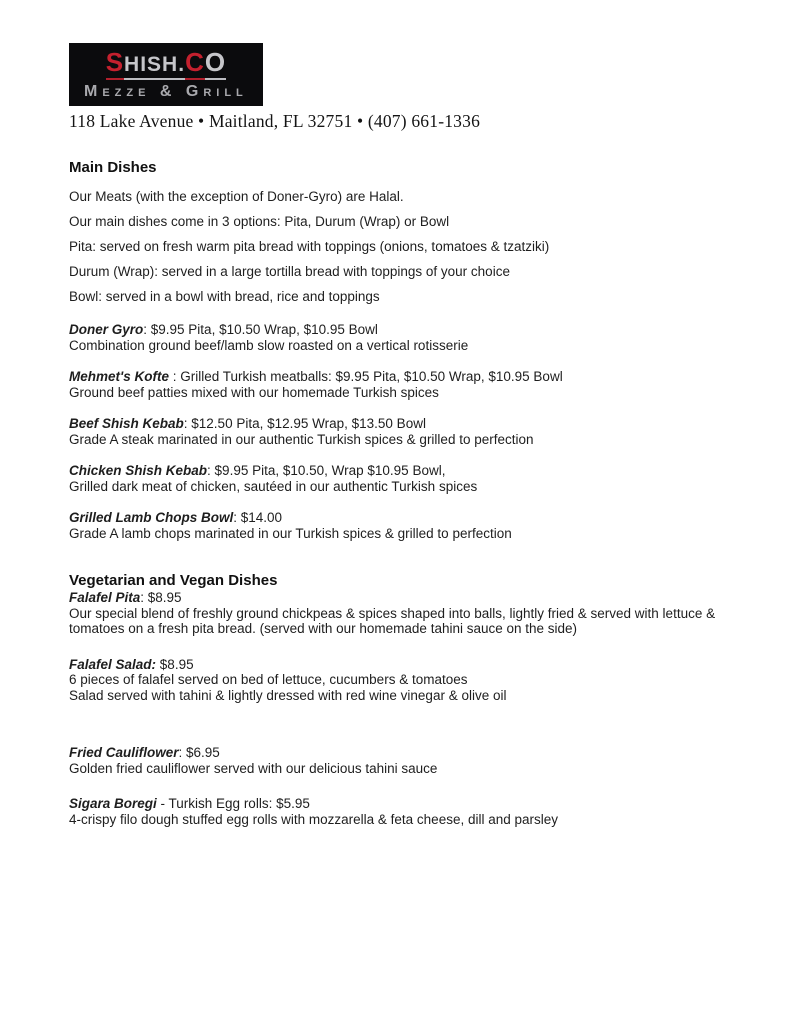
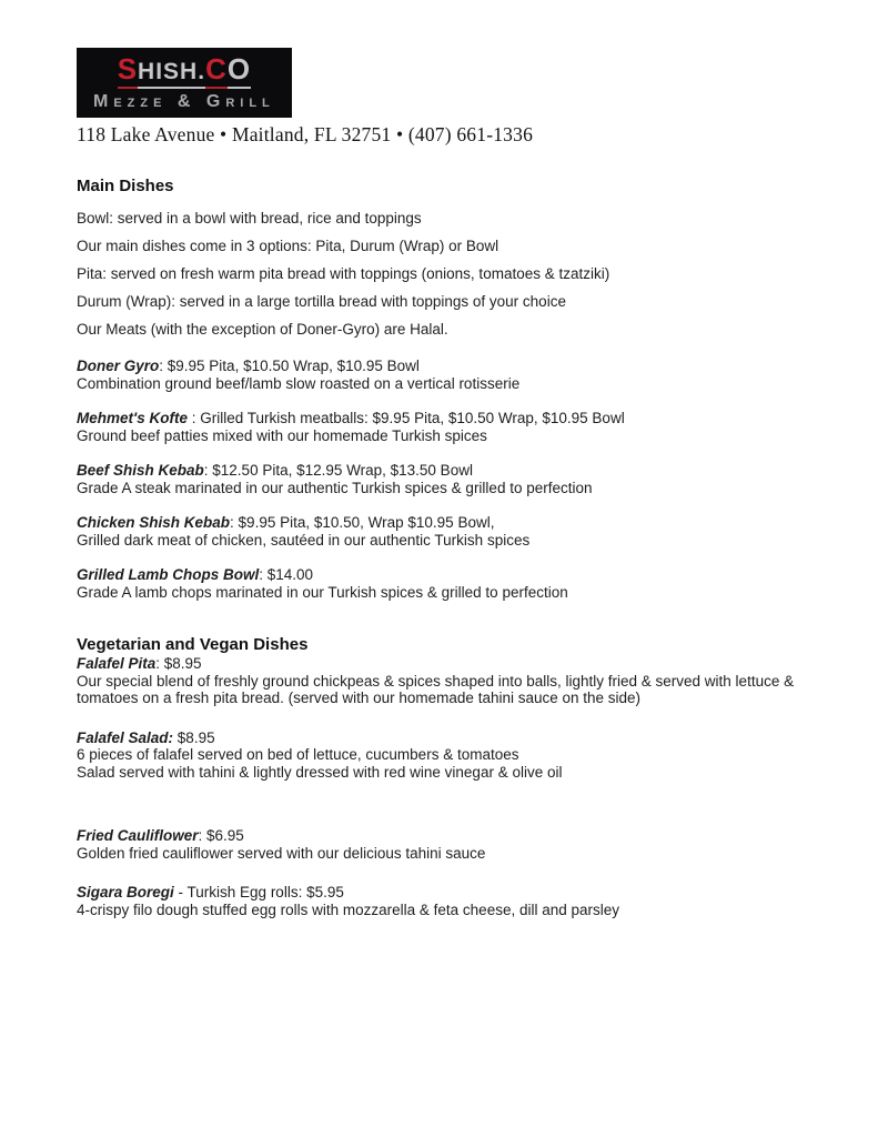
  SHISH.CO
  Mezze & Grill
  118 Lake Avenue • Maitland, FL 32751 • (407) 661-1336
  Main Dishes
- Our Meats (with the exception of Doner-Gyro) are Halal.
+ Bowl: served in a bowl with bread, rice and toppings
  Our main dishes come in 3 options: Pita, Durum (Wrap) or Bowl
  Pita: served on fresh warm pita bread with toppings (onions, tomatoes & tzatziki)
  Durum (Wrap): served in a large tortilla bread with toppings of your choice
- Bowl: served in a bowl with bread, rice and toppings
+ Our Meats (with the exception of Doner-Gyro) are Halal.
  Doner Gyro: $9.95 Pita, $10.50 Wrap, $10.95 Bowl
  Combination ground beef/lamb slow roasted on a vertical rotisserie
  Mehmet's Kofte : Grilled Turkish meatballs: $9.95 Pita, $10.50 Wrap, $10.95 Bowl
  Ground beef patties mixed with our homemade Turkish spices
  Beef Shish Kebab: $12.50 Pita, $12.95 Wrap, $13.50 Bowl
  Grade A steak marinated in our authentic Turkish spices & grilled to perfection
  Chicken Shish Kebab: $9.95 Pita, $10.50, Wrap $10.95 Bowl,
  Grilled dark meat of chicken, sautéed in our authentic Turkish spices
  Grilled Lamb Chops Bowl: $14.00
  Grade A lamb chops marinated in our Turkish spices & grilled to perfection
  Vegetarian and Vegan Dishes
  Falafel Pita: $8.95
  Our special blend of freshly ground chickpeas & spices shaped into balls, lightly fried & served with lettuce &
  tomatoes on a fresh pita bread. (served with our homemade tahini sauce on the side)
  Falafel Salad: $8.95
  6 pieces of falafel served on bed of lettuce, cucumbers & tomatoes
  Salad served with tahini & lightly dressed with red wine vinegar & olive oil
  Fried Cauliflower: $6.95
  Golden fried cauliflower served with our delicious tahini sauce
  Sigara Boregi - Turkish Egg rolls: $5.95
  4-crispy filo dough stuffed egg rolls with mozzarella & feta cheese, dill and parsley
